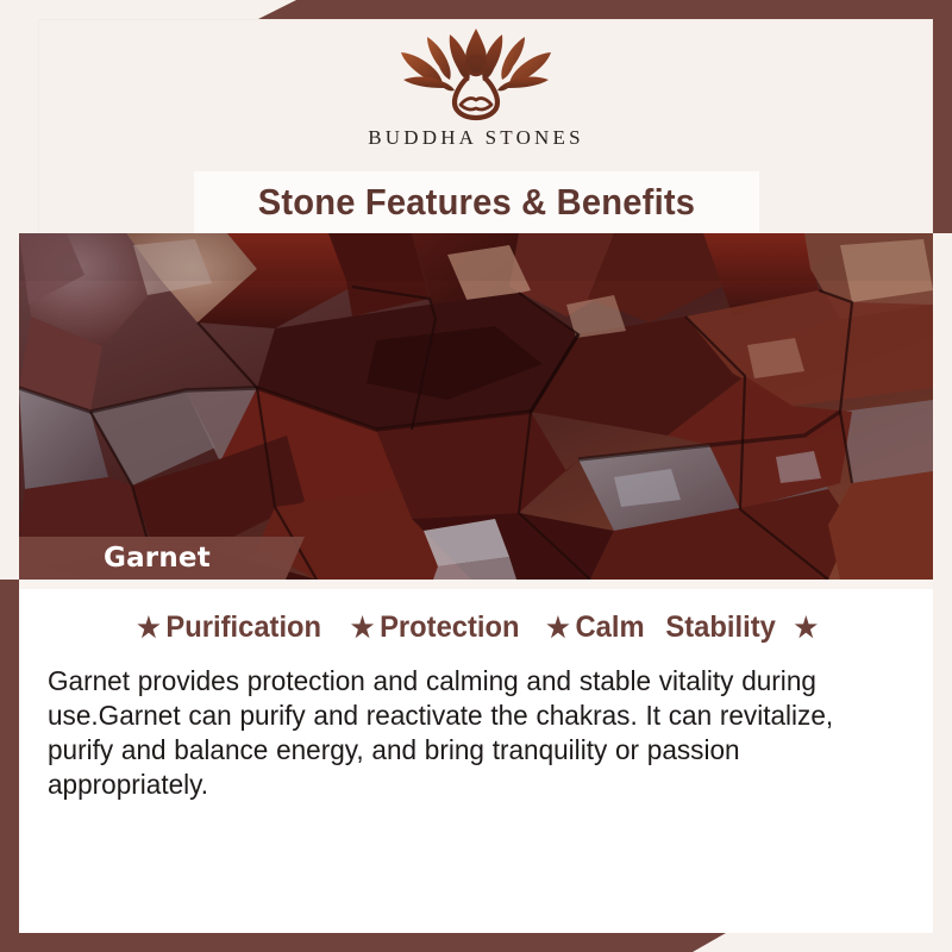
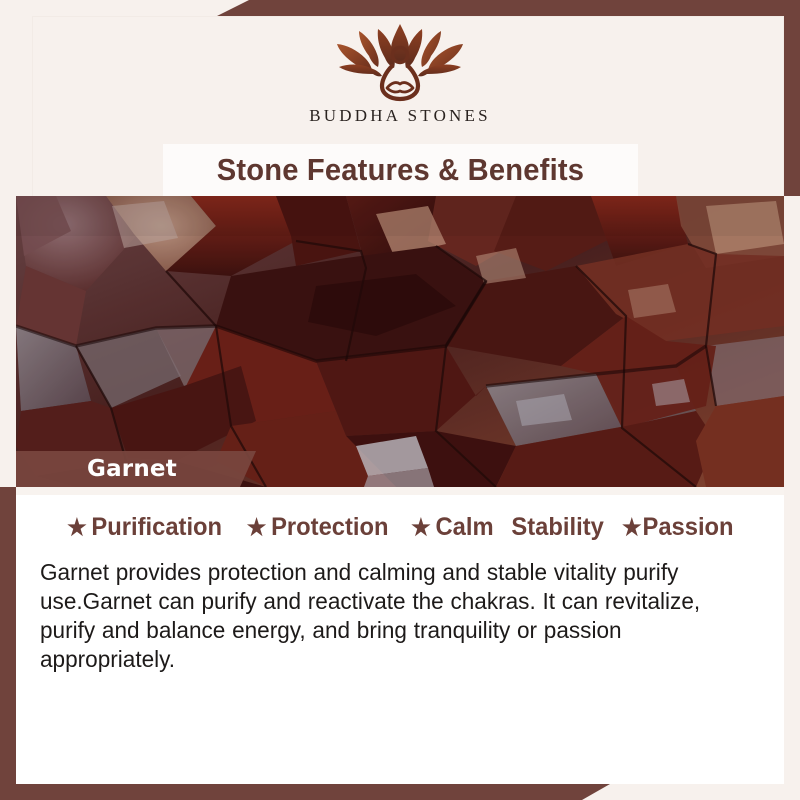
  BUDDHA STONES
  Stone Features & Benefits
  Garnet
  ★
  Purification
  ★
  Protection
  ★
  Calm
  Stability
  ★
+ Passion
- Garnet provides protection and calming and stable vitality during use.Garnet can purify and reactivate the chakras. It can revitalize, purify and balance energy, and bring tranquility or passion appropriately.
+ Garnet provides protection and calming and stable vitality purify use.Garnet can purify and reactivate the chakras. It can revitalize, purify and balance energy, and bring tranquility or passion appropriately.
